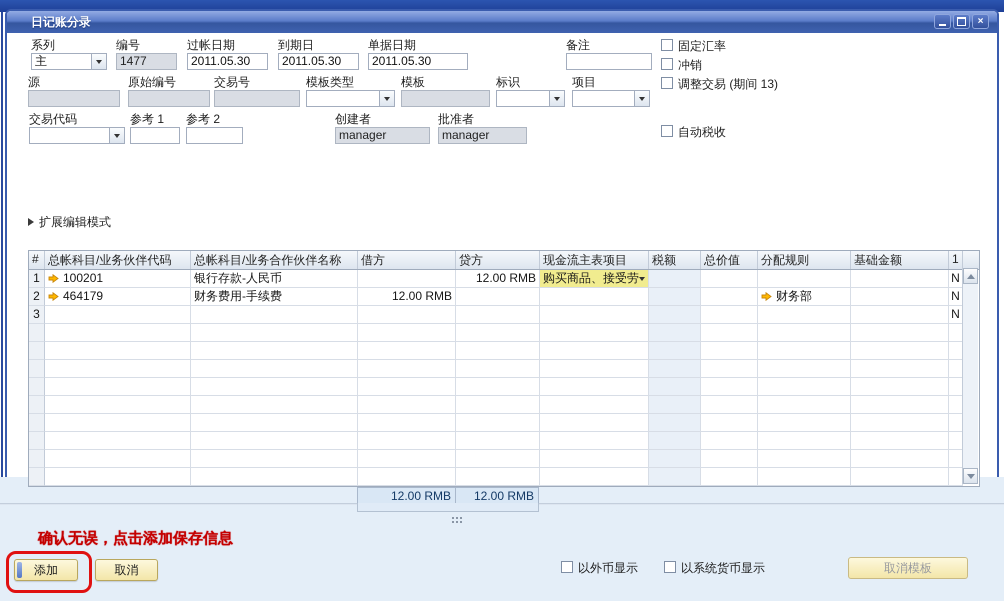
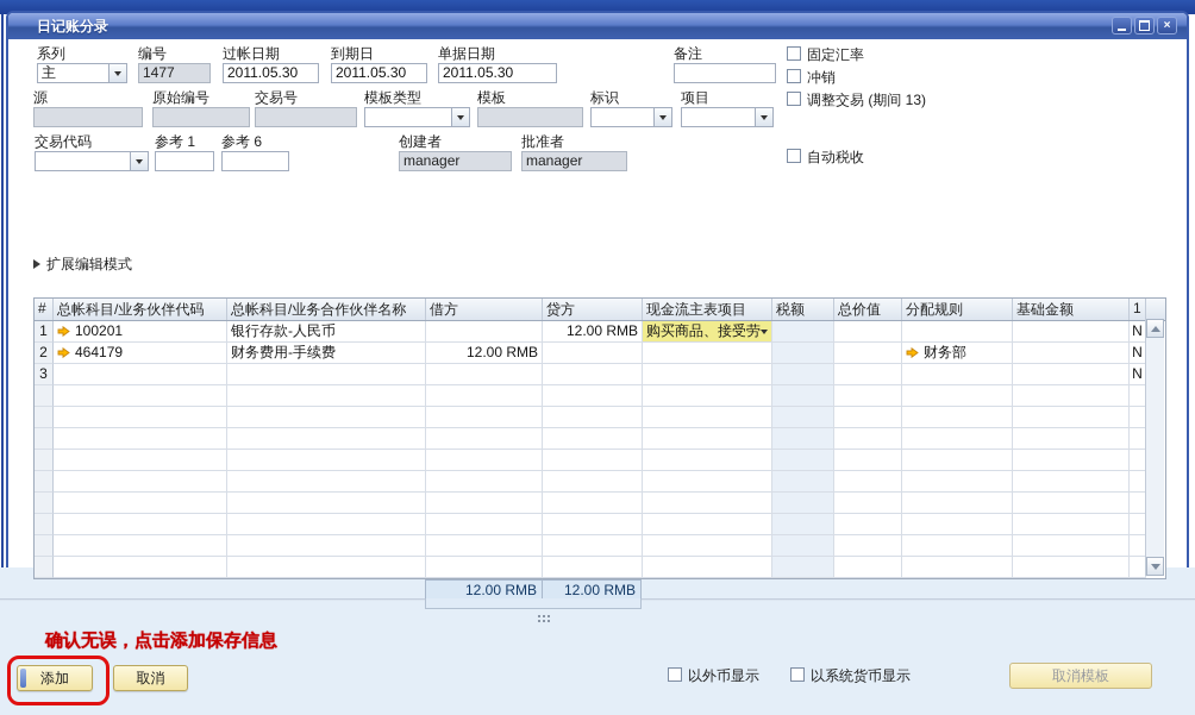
  日记账分录
  ×
  系列
  主
  编号
  1477
  过帐日期
  2011.05.30
  到期日
  2011.05.30
  单据日期
  2011.05.30
  备注
  固定汇率
  冲销
  调整交易 (期间 13)
  源
  原始编号
  交易号
  模板类型
  模板
  标识
  项目
  交易代码
  参考 1
- 参考 2
+ 参考 6
  创建者
  manager
  批准者
  manager
  自动税收
  扩展编辑模式
  #
  总帐科目/业务伙伴代码
  总帐科目/业务合作伙伴名称
  借方
  贷方
  现金流主表项目
  税额
  总价值
  分配规则
  基础金额
  1
  1
  100201
  银行存款-人民币
  12.00 RMB
  购买商品、接受劳
  N
  2
  464179
  财务费用-手续费
  12.00 RMB
  财务部
  N
  3
  N
  12.00 RMB
  12.00 RMB
  确认无误，点击添加保存信息
  添加
  取消
  以外币显示
  以系统货币显示
  取消模板
